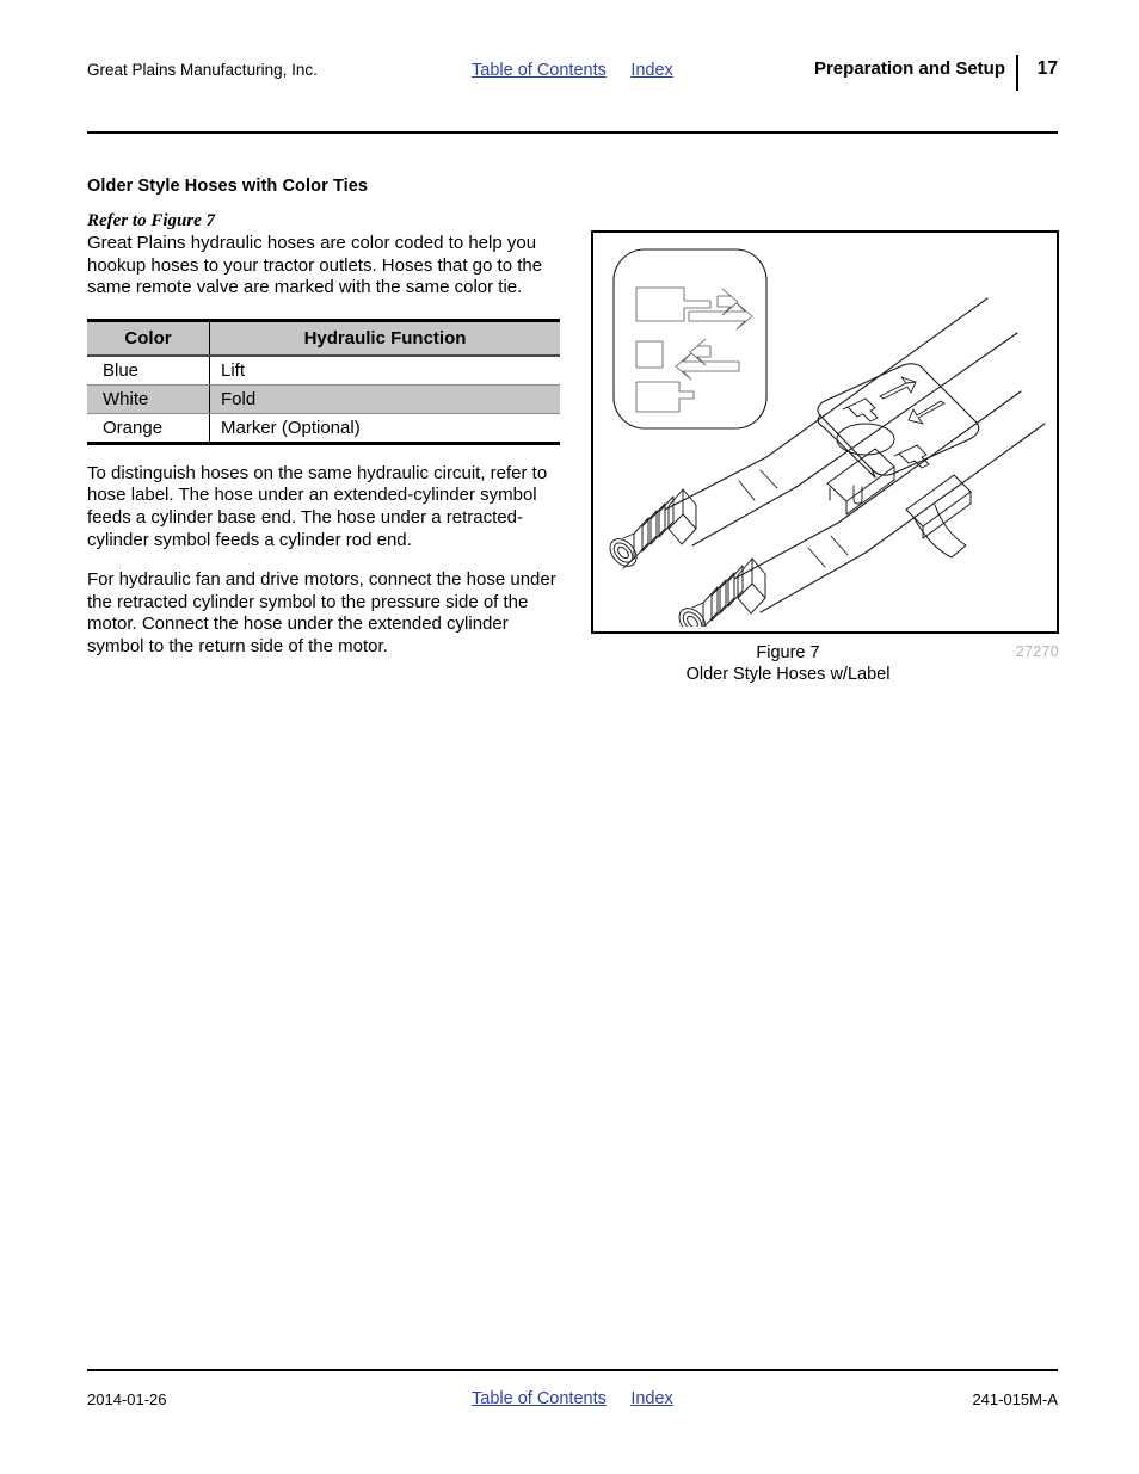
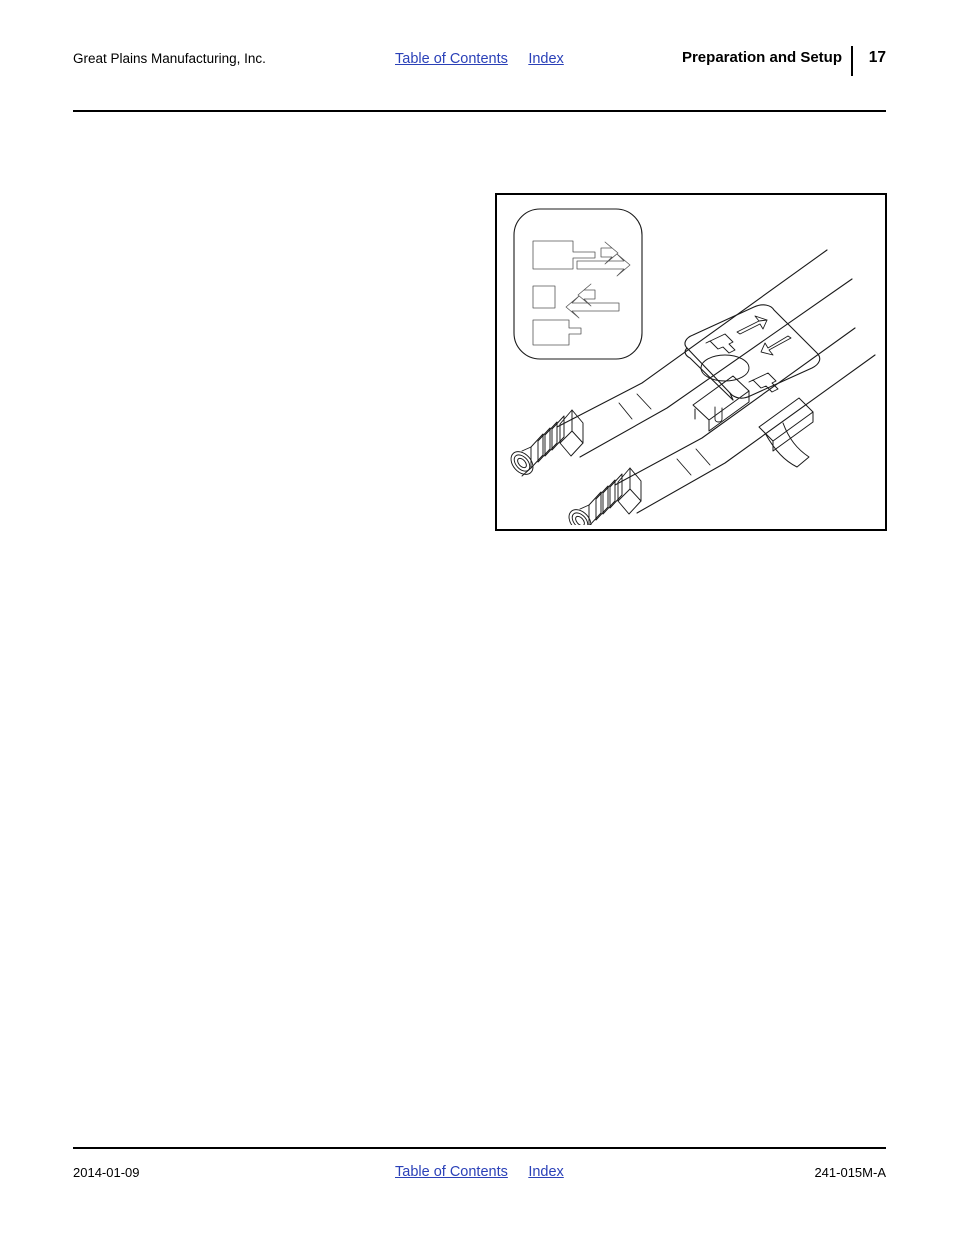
  Great Plains Manufacturing, Inc.
  Table of Contents Index
  Preparation and Setup
  17
- Older Style Hoses with Color Ties
- Refer to Figure 7
- Great Plains hydraulic hoses are color coded to help you hookup hoses to your tractor outlets. Hoses that go to the same remote valve are marked with the same color tie.
- Color	Hydraulic Function
- Blue	Lift
- White	Fold
- Orange	Marker (Optional)
- To distinguish hoses on the same hydraulic circuit, refer to hose label. The hose under an extended-cylinder symbol feeds a cylinder base end. The hose under a retracted-cylinder symbol feeds a cylinder rod end.
- For hydraulic fan and drive motors, connect the hose under the retracted cylinder symbol to the pressure side of the motor. Connect the hose under the extended cylinder symbol to the return side of the motor.
- Figure 7
- Older Style Hoses w/Label
- 27270
- 2014-01-26
+ 2014-01-09
  Table of Contents Index
  241-015M-A
